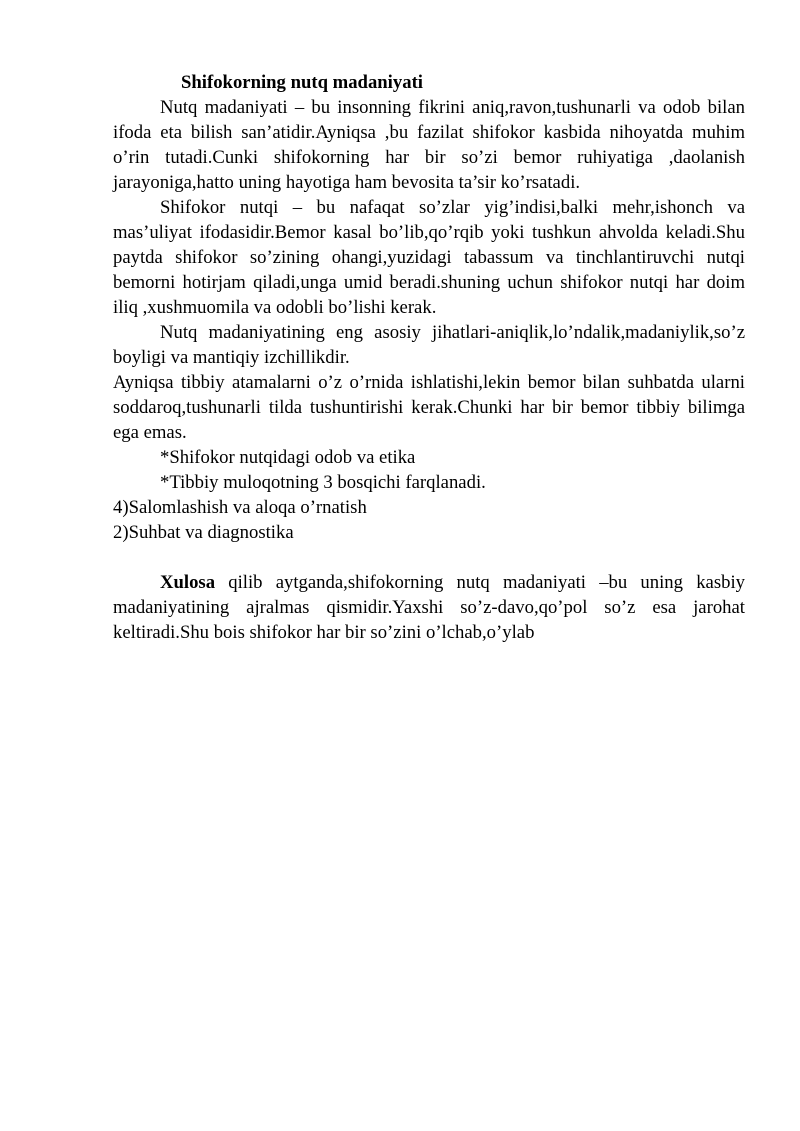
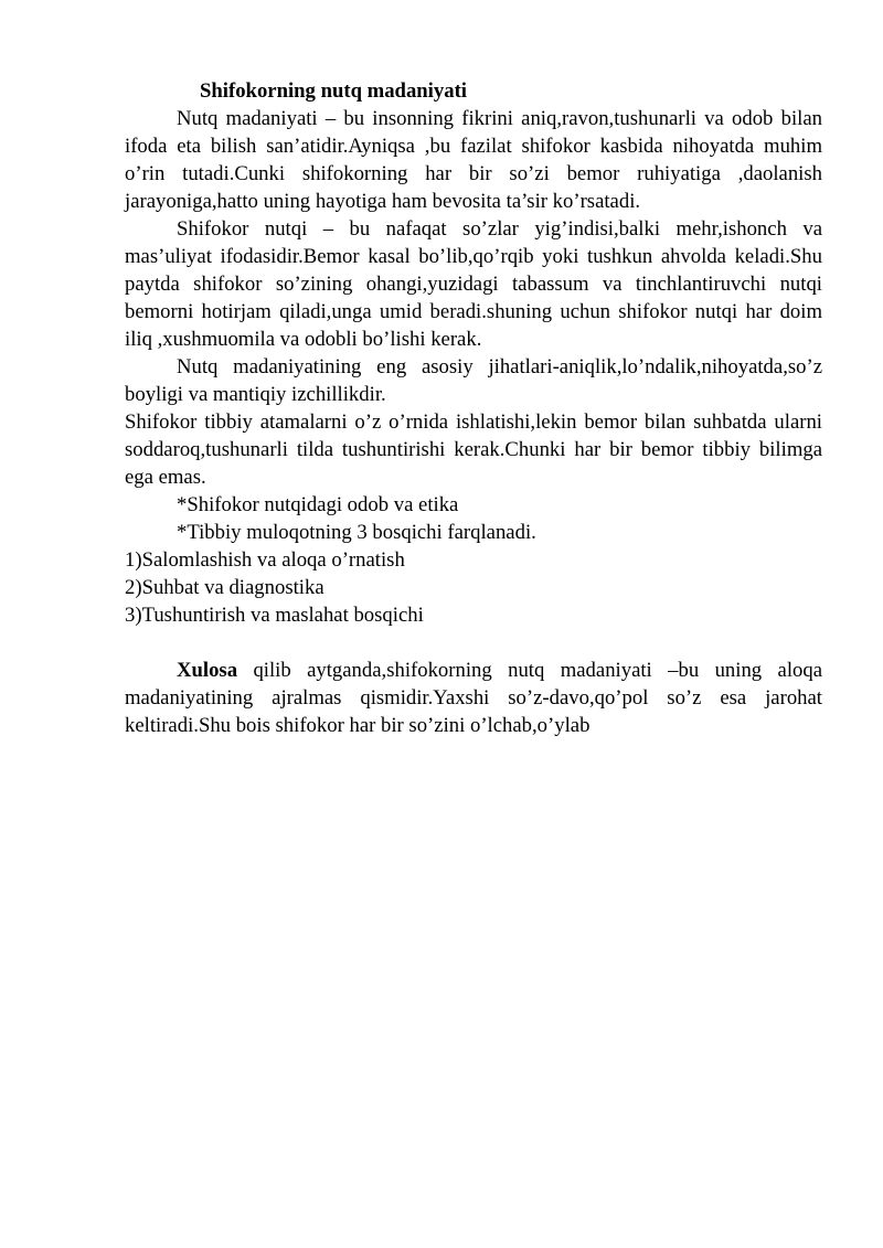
  Shifokorning nutq madaniyati
  Nutq madaniyati – bu insonning fikrini aniq,ravon,tushunarli va odob bilan ifoda eta bilish san’atidir.Ayniqsa ,bu fazilat shifokor kasbida nihoyatda muhim o’rin tutadi.Cunki shifokorning har bir so’zi bemor ruhiyatiga ,daolanish jarayoniga,hatto uning hayotiga ham bevosita ta’sir ko’rsatadi.
  Shifokor nutqi – bu nafaqat so’zlar yig’indisi,balki mehr,ishonch va mas’uliyat ifodasidir.Bemor kasal bo’lib,qo’rqib yoki tushkun ahvolda keladi.Shu paytda shifokor so’zining ohangi,yuzidagi tabassum va tinchlantiruvchi nutqi bemorni hotirjam qiladi,unga umid beradi.shuning uchun shifokor nutqi har doim iliq ,xushmuomila va odobli bo’lishi kerak.
- Nutq madaniyatining eng asosiy jihatlari-aniqlik,lo’ndalik,madaniylik,so’z boyligi va mantiqiy izchillikdir.
+ Nutq madaniyatining eng asosiy jihatlari-aniqlik,lo’ndalik,nihoyatda,so’z boyligi va mantiqiy izchillikdir.
- Ayniqsa tibbiy atamalarni o’z o’rnida ishlatishi,lekin bemor bilan suhbatda ularni soddaroq,tushunarli tilda tushuntirishi kerak.Chunki har bir bemor tibbiy bilimga ega emas.
+ Shifokor tibbiy atamalarni o’z o’rnida ishlatishi,lekin bemor bilan suhbatda ularni soddaroq,tushunarli tilda tushuntirishi kerak.Chunki har bir bemor tibbiy bilimga ega emas.
  *Shifokor nutqidagi odob va etika
  *Tibbiy muloqotning 3 bosqichi farqlanadi.
- 4)Salomlashish va aloqa o’rnatish
+ 1)Salomlashish va aloqa o’rnatish
  2)Suhbat va diagnostika
+ 3)Tushuntirish va maslahat bosqichi
- Xulosa qilib aytganda,shifokorning nutq madaniyati –bu uning kasbiy madaniyatining ajralmas qismidir.Yaxshi so’z-davo,qo’pol so’z esa jarohat keltiradi.Shu bois shifokor har bir so’zini o’lchab,o’ylab
+ Xulosa qilib aytganda,shifokorning nutq madaniyati –bu uning aloqa madaniyatining ajralmas qismidir.Yaxshi so’z-davo,qo’pol so’z esa jarohat keltiradi.Shu bois shifokor har bir so’zini o’lchab,o’ylab
